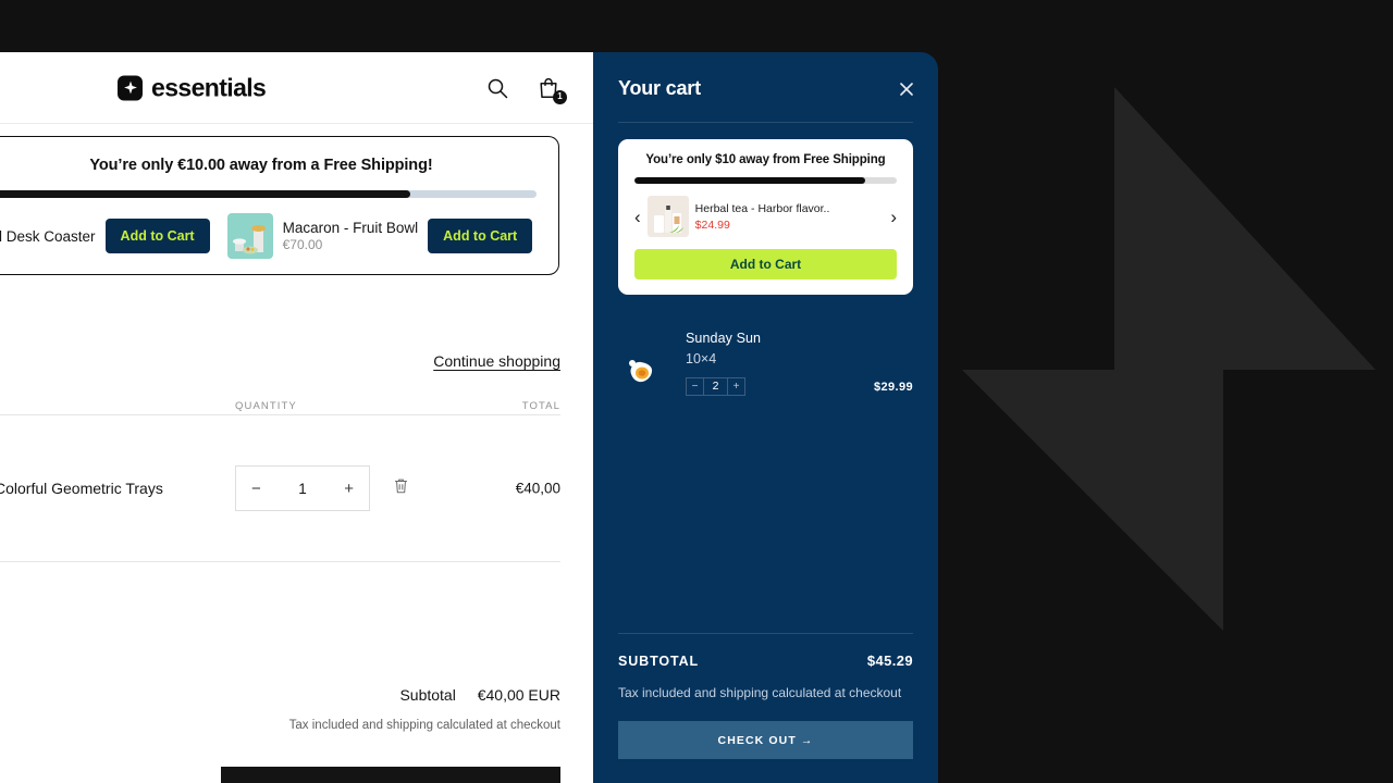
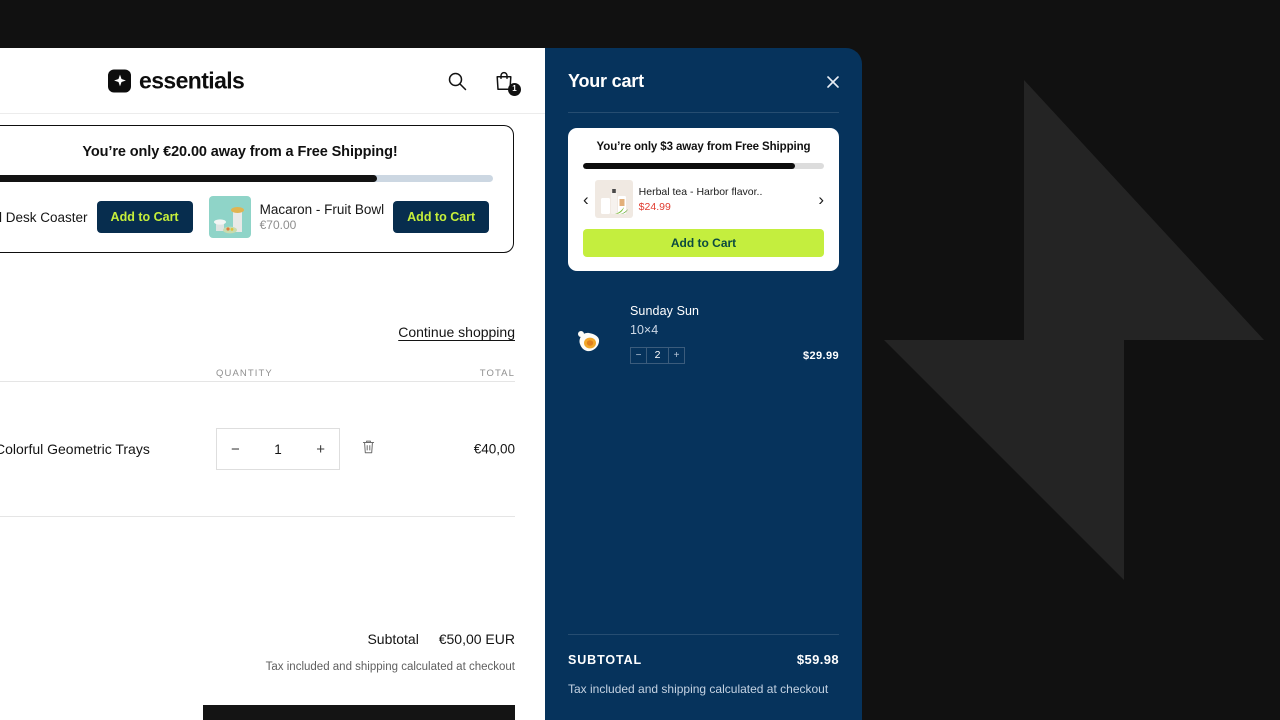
  essentials
  1
- You’re only €10.00 away from a Free Shipping!
+ You’re only €20.00 away from a Free Shipping!
  Desk Coaster
  Add to Cart
  Macaron - Fruit Bowl
  €70.00
  Add to Cart
  Continue shopping
  QUANTITY
  TOTAL
  Colorful Geometric Trays
  −
  1
  +
  €40,00
- Subtotal €40,00 EUR
+ Subtotal €50,00 EUR
  Tax included and shipping calculated at checkout
  Your cart
- You’re only $10 away from Free Shipping
+ You’re only $3 away from Free Shipping
  ‹
  Herbal tea - Harbor flavor..
  $24.99
  ›
  Add to Cart
  Sunday Sun
  10×4
  −
  2
  +
  $29.99
  SUBTOTAL
- $45.29
+ $59.98
  Tax included and shipping calculated at checkout
- CHECK OUT →
